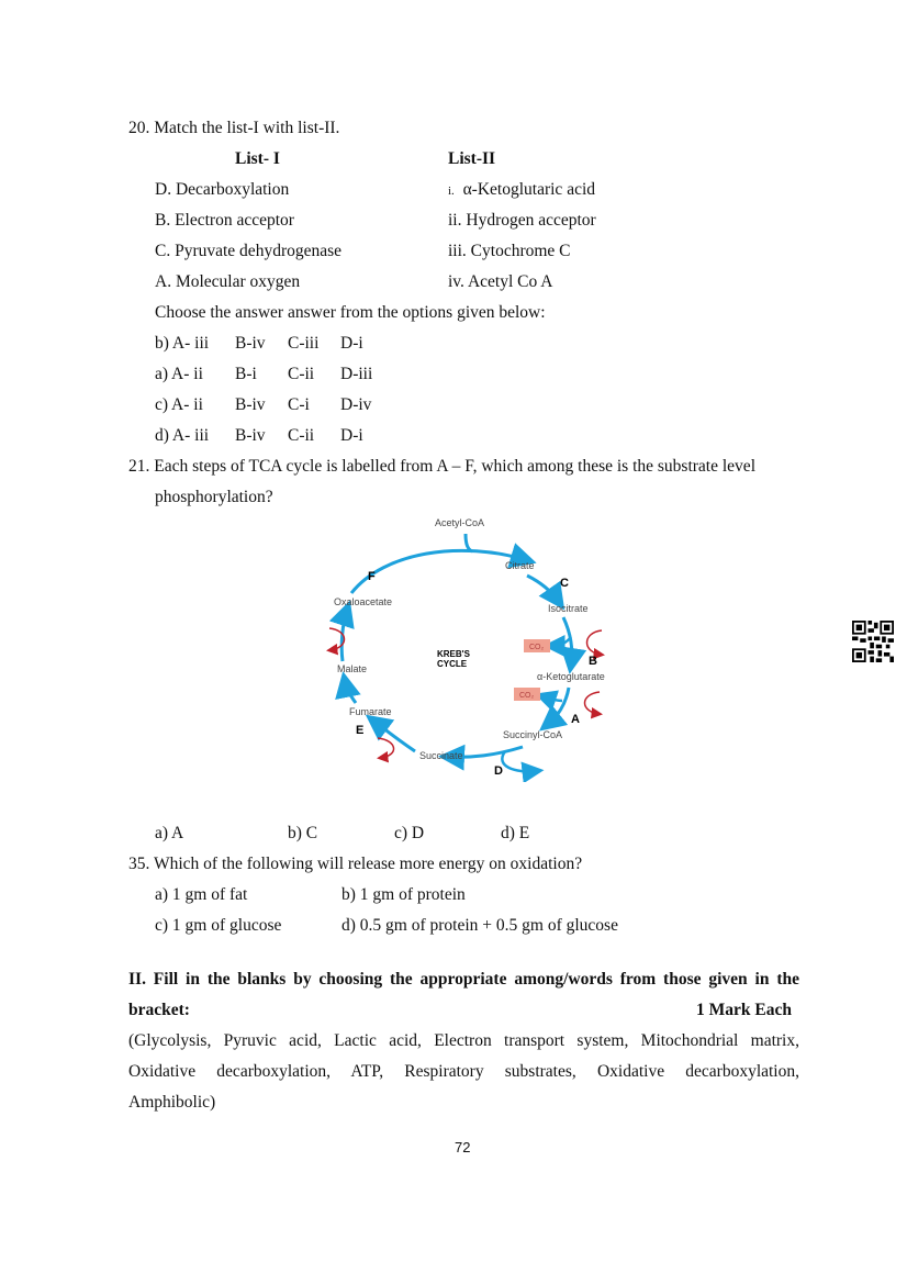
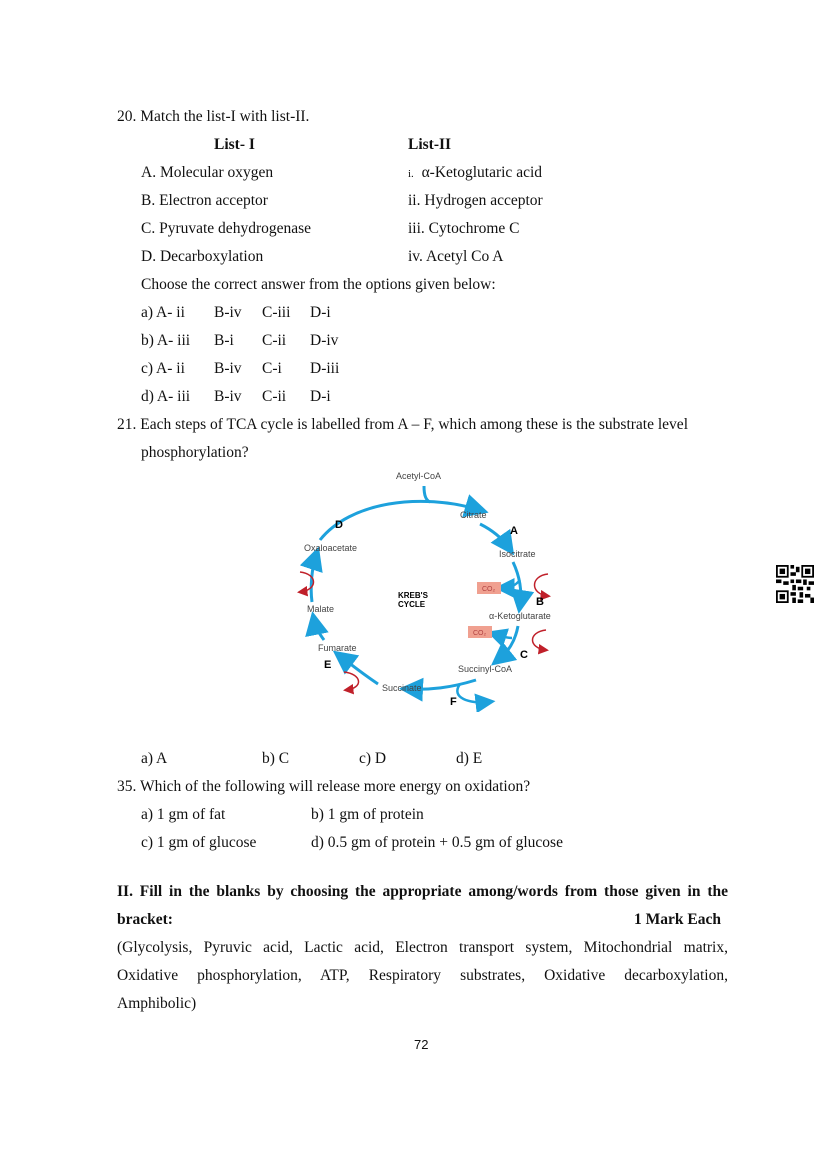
  20. Match the list-I with list-II.
  List- I
  List-II
- D. Decarboxylation
+ A. Molecular oxygen
  B. Electron acceptor
  C. Pyruvate dehydrogenase
- A. Molecular oxygen
+ D. Decarboxylation
  i. α-Ketoglutaric acid
  ii. Hydrogen acceptor
  iii. Cytochrome C
  iv. Acetyl Co A
- Choose the answer answer from the options given below:
+ Choose the correct answer from the options given below:
- b) A- iii
+ a) A- ii
  B-iv
  C-iii
  D-i
- a) A- ii
+ b) A- iii
  B-i
  C-ii
- D-iii
+ D-iv
  c) A- ii
  B-iv
  C-i
- D-iv
+ D-iii
  d) A- iii
  B-iv
  C-ii
  D-i
  21. Each steps of TCA cycle is labelled from A – F, which among these is the substrate level
  phosphorylation?
  Acetyl-CoA
  Citrate
- C
+ A
  Isocitrate
  B
  α-Ketoglutarate
- A
+ C
  Succinyl-CoA
- D
+ F
  Succinate
  Fumarate
  E
  Malate
  Oxaloacetate
- F
+ D
  KREB'S
  CYCLE
  a) A
  b) C
  c) D
  d) E
  35. Which of the following will release more energy on oxidation?
  a) 1 gm of fat
  b) 1 gm of protein
  c) 1 gm of glucose
  d) 0.5 gm of protein + 0.5 gm of glucose
  II. Fill in the blanks by choosing the appropriate among/words from those given in the
  bracket:
  1 Mark Each
  (Glycolysis, Pyruvic acid, Lactic acid, Electron transport system, Mitochondrial matrix,
- Oxidative decarboxylation, ATP, Respiratory substrates, Oxidative decarboxylation,
+ Oxidative phosphorylation, ATP, Respiratory substrates, Oxidative decarboxylation,
  Amphibolic)
  72
